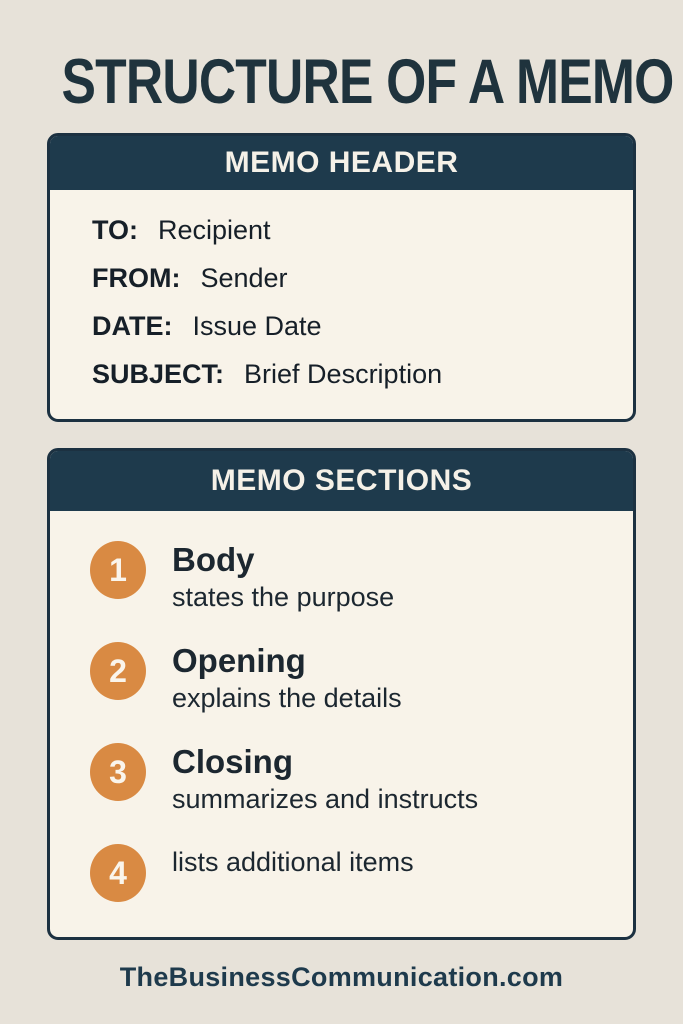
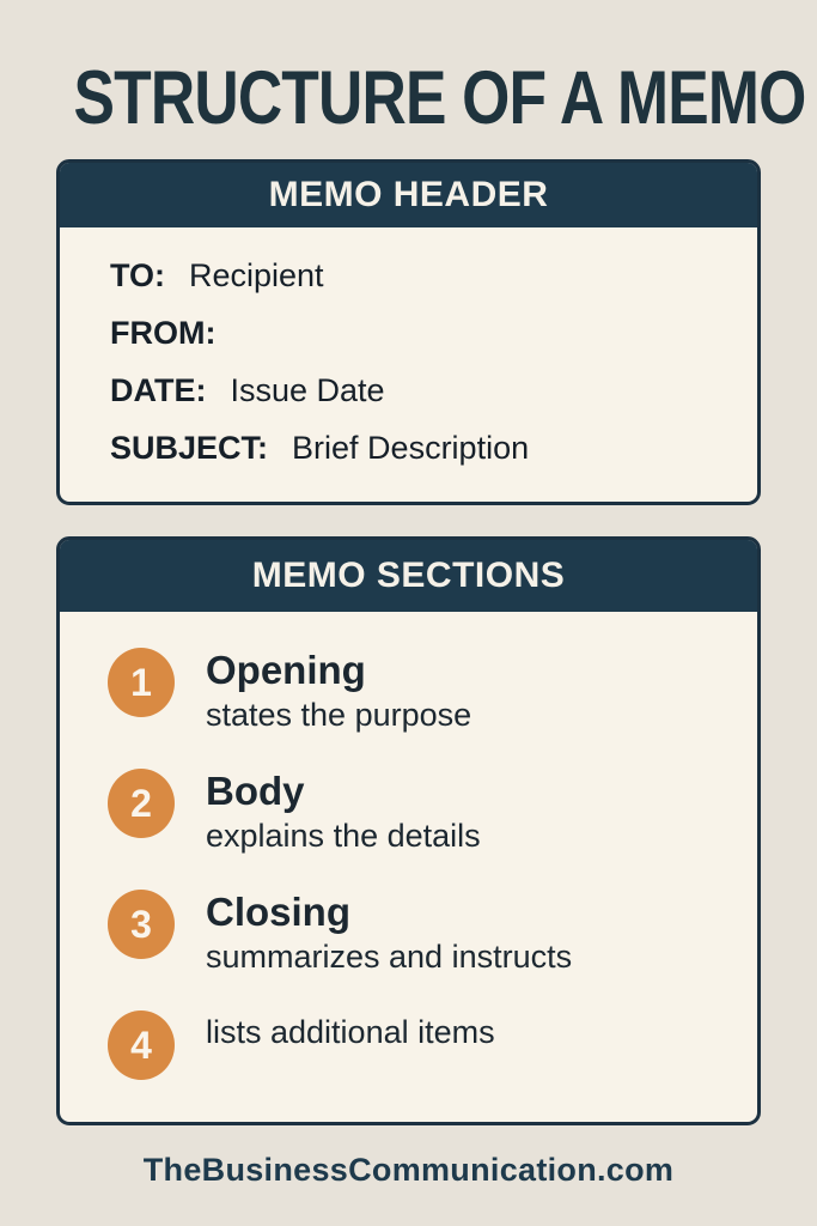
  STRUCTURE OF A MEMO
  MEMO HEADER
  TO:
  Recipient
  FROM:
- Sender
  DATE:
  Issue Date
  SUBJECT:
  Brief Description
  MEMO SECTIONS
  1
- Body
+ Opening
  states the purpose
  2
- Opening
+ Body
  explains the details
  3
  Closing
  summarizes and instructs
  4
  lists additional items
  TheBusinessCommunication.com
